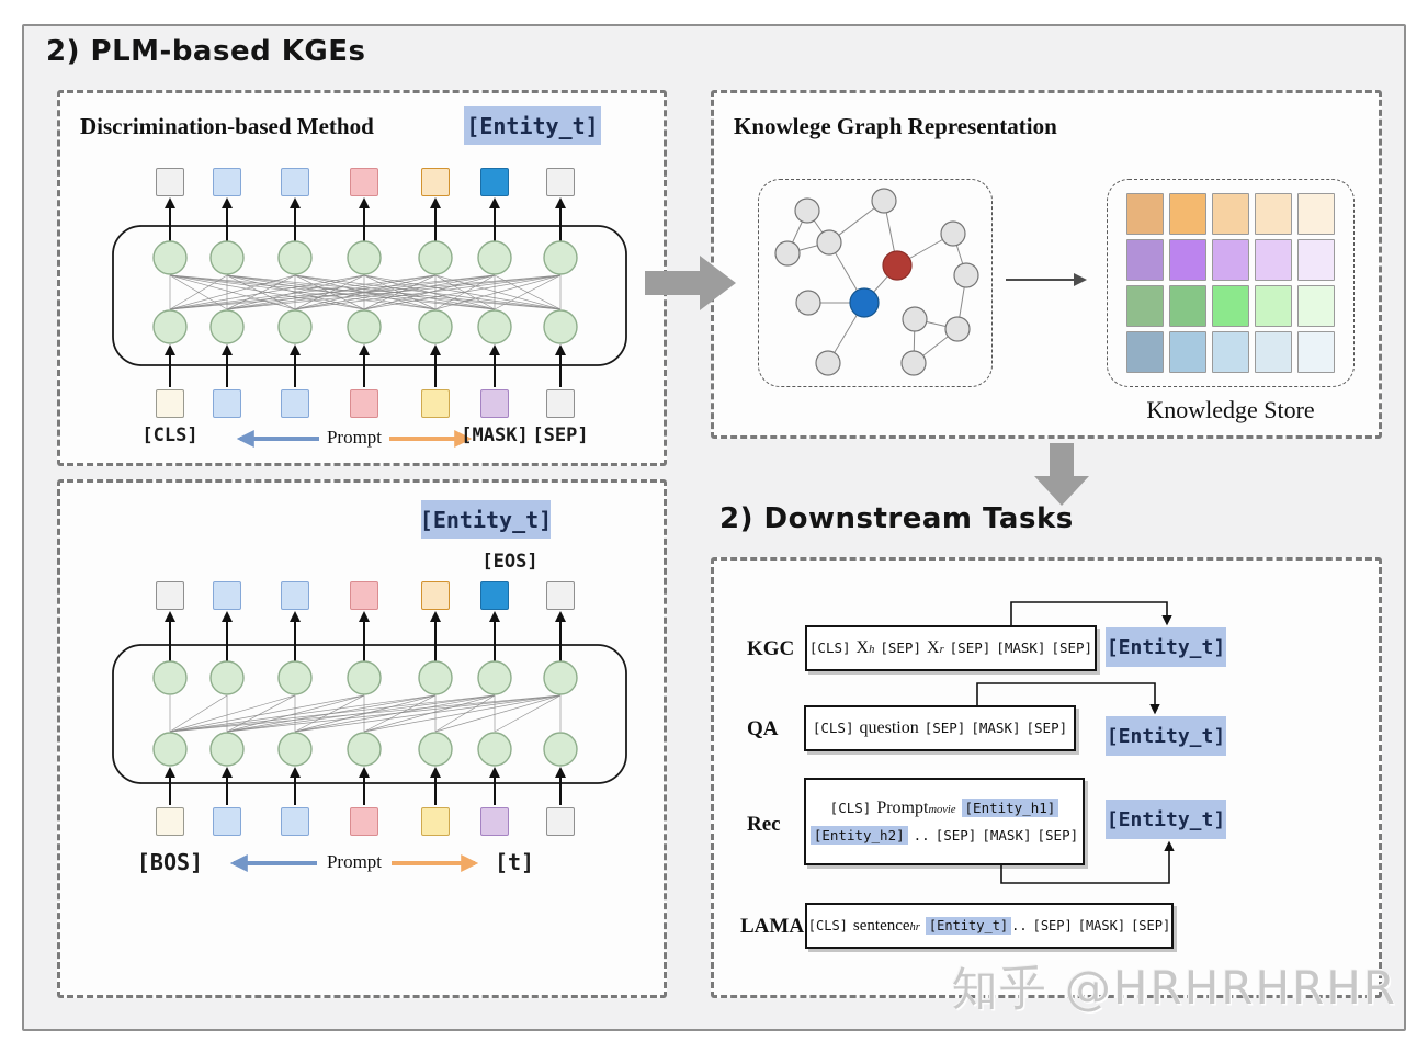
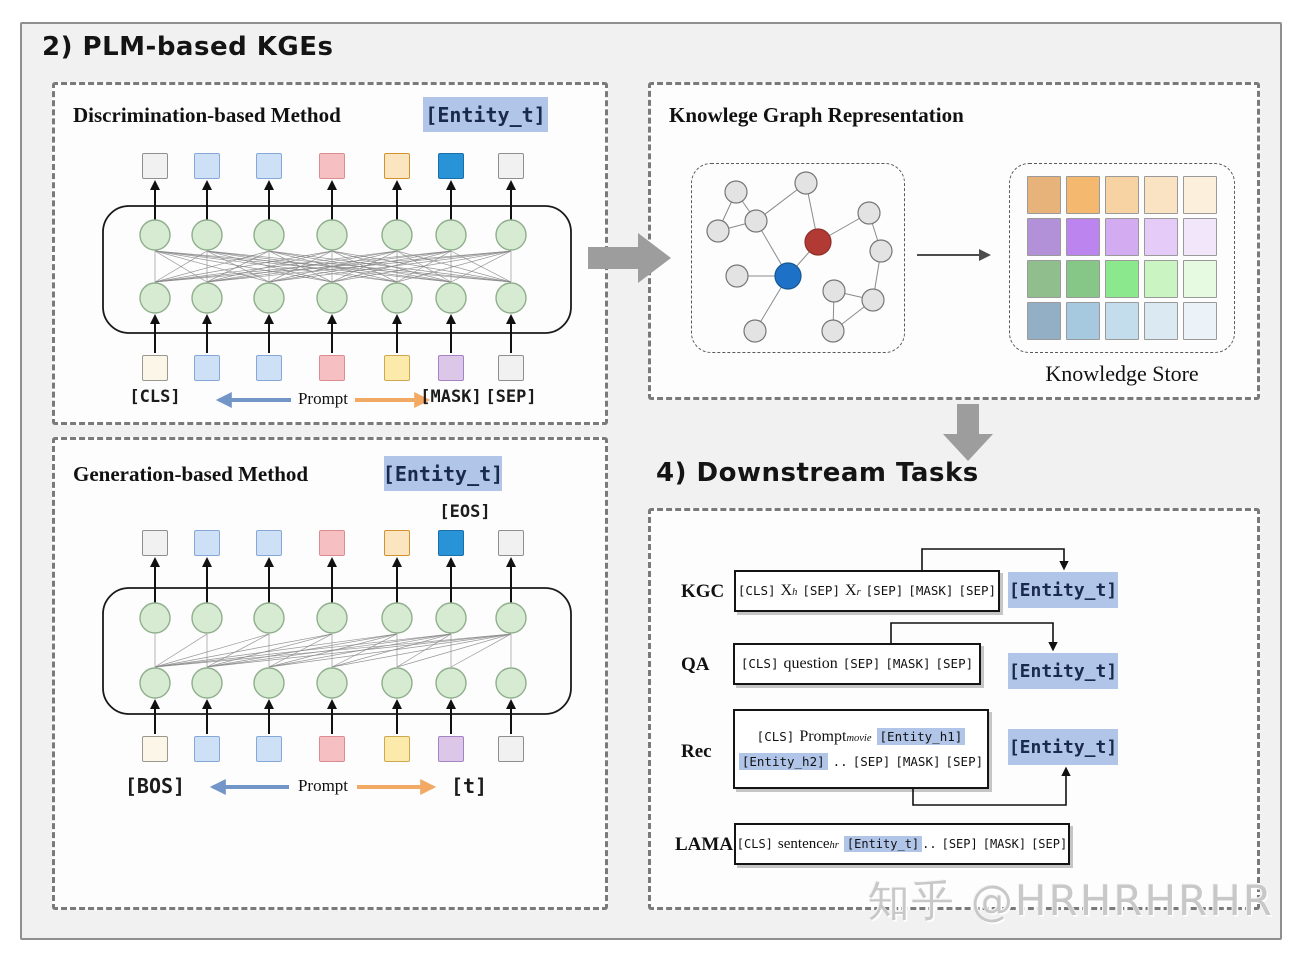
  2) PLM-based KGEs
  Discrimination-based Method
  [Entity_t]
  [CLS]
  Prompt
  [MASK]
  [SEP]
+ Generation-based Method
  [Entity_t]
  [EOS]
  [BOS]
  Prompt
  [t]
  Knowlege Graph Representation
  Knowledge Store
- 2) Downstream Tasks
+ 4) Downstream Tasks
  KGC
  [CLS]
  X
  h
  [SEP]
  X
  r
  [SEP]
  [MASK]
  [SEP]
  [Entity_t]
  QA
  [CLS]
  question
  [SEP]
  [MASK]
  [SEP]
  [Entity_t]
  Rec
  [CLS]
  Prompt
  movie
  [Entity_h1]
  [Entity_h2]
  ..
  [SEP]
  [MASK]
  [SEP]
  [Entity_t]
  LAMA
  [CLS]
  sentence
  hr
  [Entity_t]
  ..
  [SEP]
  [MASK]
  [SEP]
  知乎 @HRHRHRHR
